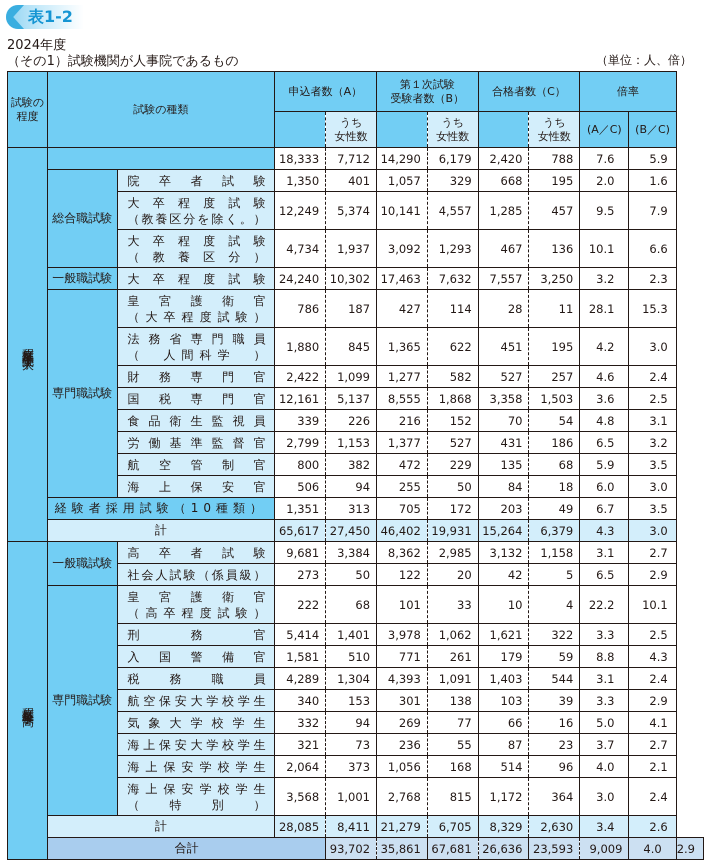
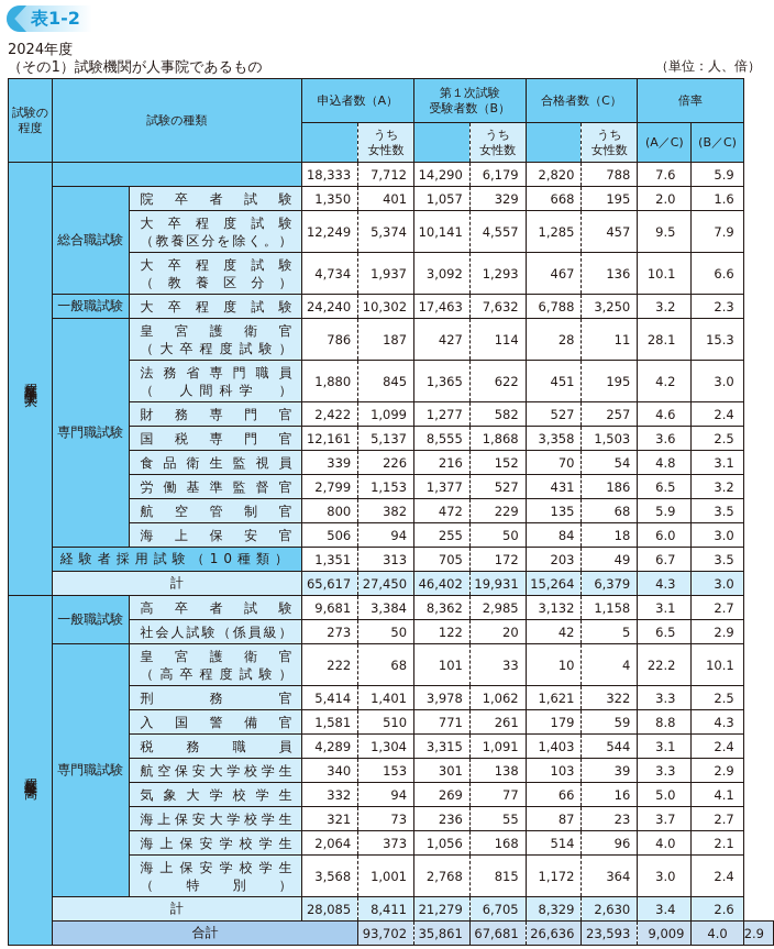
  表1-2
  2024年度
  （その1）試験機関が人事院であるもの
  （単位：人、倍）
  試験の程度	試験の種類	申込者数（A）	第１次試験受験者数（B）	合格者数（C）	倍率
  	うち女性数		うち女性数		うち女性数	(A／C)	(B／C)
- 		18,333	7,712	14,290	6,179	2,420	788	7.6	5.9
+ 		18,333	7,712	14,290	6,179	2,820	788	7.6	5.9
  総合職試験	院 卒 者 試 験	1,350	401	1,057	329	668	195	2.0	1.6
  大卒程度試験（教養区分を除く。）	12,249	5,374	10,141	4,557	1,285	457	9.5	7.9
  大卒程度試験（ 教 養 区 分 ）	4,734	1,937	3,092	1,293	467	136	10.1	6.6
- 一般職試験	大卒程度試験	24,240	10,302	17,463	7,632	7,557	3,250	3.2	2.3
+ 一般職試験	大卒程度試験	24,240	10,302	17,463	7,632	6,788	3,250	3.2	2.3
  専門職試験	皇宮護衛官（大卒程度試験）	786	187	427	114	28	11	28.1	15.3
  法務省専門職員（ 人間科学 ）	1,880	845	1,365	622	451	195	4.2	3.0
  財務専門官	2,422	1,099	1,277	582	527	257	4.6	2.4
  国税専門官	12,161	5,137	8,555	1,868	3,358	1,503	3.6	2.5
  食品衛生監視員	339	226	216	152	70	54	4.8	3.1
  労働基準監督官	2,799	1,153	1,377	527	431	186	6.5	3.2
  航空管制官	800	382	472	229	135	68	5.9	3.5
  海上保安官	506	94	255	50	84	18	6.0	3.0
  経験者採用試験（10種類）	1,351	313	705	172	203	49	6.7	3.5
  計	65,617	27,450	46,402	19,931	15,264	6,379	4.3	3.0
  	一般職試験	高卒者試験	9,681	3,384	8,362	2,985	3,132	1,158	3.1	2.7
  社会人試験（係員級）	273	50	122	20	42	5	6.5	2.9
  専門職試験	皇宮護衛官（高卒程度試験）	222	68	101	33	10	4	22.2	10.1
  刑務官	5,414	1,401	3,978	1,062	1,621	322	3.3	2.5
  入国警備官	1,581	510	771	261	179	59	8.8	4.3
- 税務職員	4,289	1,304	4,393	1,091	1,403	544	3.1	2.4
+ 税務職員	4,289	1,304	3,315	1,091	1,403	544	3.1	2.4
  航空保安大学校学生	340	153	301	138	103	39	3.3	2.9
  気象大学校学生	332	94	269	77	66	16	5.0	4.1
  海上保安大学校学生	321	73	236	55	87	23	3.7	2.7
  海上保安学校学生	2,064	373	1,056	168	514	96	4.0	2.1
  海上保安学校学生（ 特 別 ）	3,568	1,001	2,768	815	1,172	364	3.0	2.4
  計	28,085	8,411	21,279	6,705	8,329	2,630	3.4	2.6
  合計	93,702	35,861	67,681	26,636	23,593	9,009	4.0	2.9
